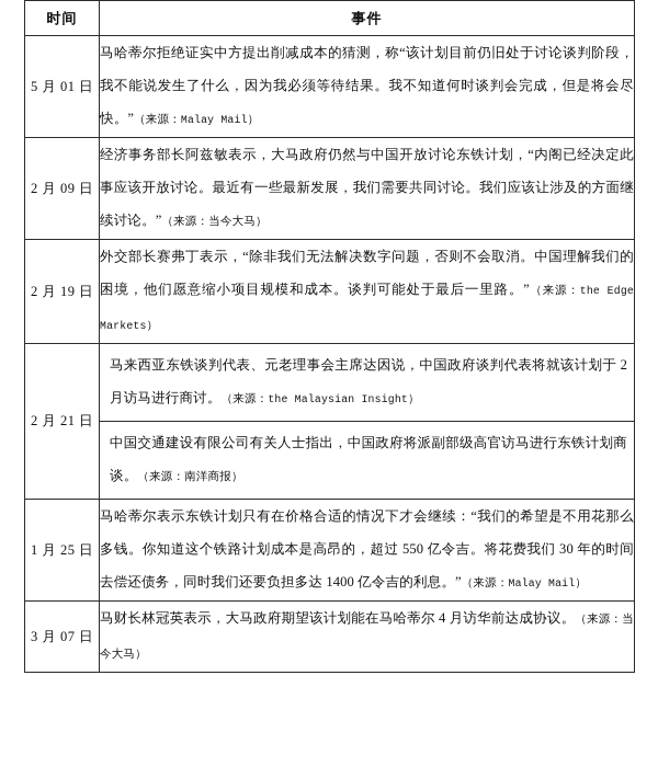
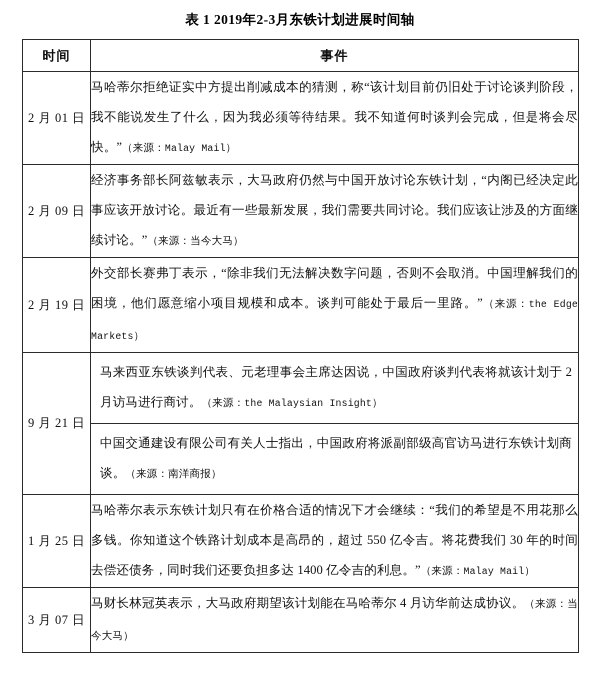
+ 表 1 2019年2-3月东铁计划进展时间轴
  时间	事件
- 5 月 01 日	马哈蒂尔拒绝证实中方提出削减成本的猜测，称“该计划目前仍旧处于讨论谈判阶段，我不能说发生了什么，因为我必须等待结果。我不知道何时谈判会完成，但是将会尽快。”（来源：Malay Mail）
+ 2 月 01 日	马哈蒂尔拒绝证实中方提出削减成本的猜测，称“该计划目前仍旧处于讨论谈判阶段，我不能说发生了什么，因为我必须等待结果。我不知道何时谈判会完成，但是将会尽快。”（来源：Malay Mail）
  2 月 09 日	经济事务部长阿兹敏表示，大马政府仍然与中国开放讨论东铁计划，“内阁已经决定此事应该开放讨论。最近有一些最新发展，我们需要共同讨论。我们应该让涉及的方面继续讨论。”（来源：当今大马）
  2 月 19 日	外交部长赛弗丁表示，“除非我们无法解决数字问题，否则不会取消。中国理解我们的困境，他们愿意缩小项目规模和成本。谈判可能处于最后一里路。”（来源：the Edge Markets）
- 2 月 21 日	马来西亚东铁谈判代表、元老理事会主席达因说，中国政府谈判代表将就该计划于 2 月访马进行商讨。（来源：the Malaysian Insight）中国交通建设有限公司有关人士指出，中国政府将派副部级高官访马进行东铁计划商谈。（来源：南洋商报）
+ 9 月 21 日	马来西亚东铁谈判代表、元老理事会主席达因说，中国政府谈判代表将就该计划于 2 月访马进行商讨。（来源：the Malaysian Insight）中国交通建设有限公司有关人士指出，中国政府将派副部级高官访马进行东铁计划商谈。（来源：南洋商报）
  1 月 25 日	马哈蒂尔表示东铁计划只有在价格合适的情况下才会继续：“我们的希望是不用花那么多钱。你知道这个铁路计划成本是高昂的，超过 550 亿令吉。将花费我们 30 年的时间去偿还债务，同时我们还要负担多达 1400 亿令吉的利息。”（来源：Malay Mail）
  3 月 07 日	马财长林冠英表示，大马政府期望该计划能在马哈蒂尔 4 月访华前达成协议。（来源：当今大马）
